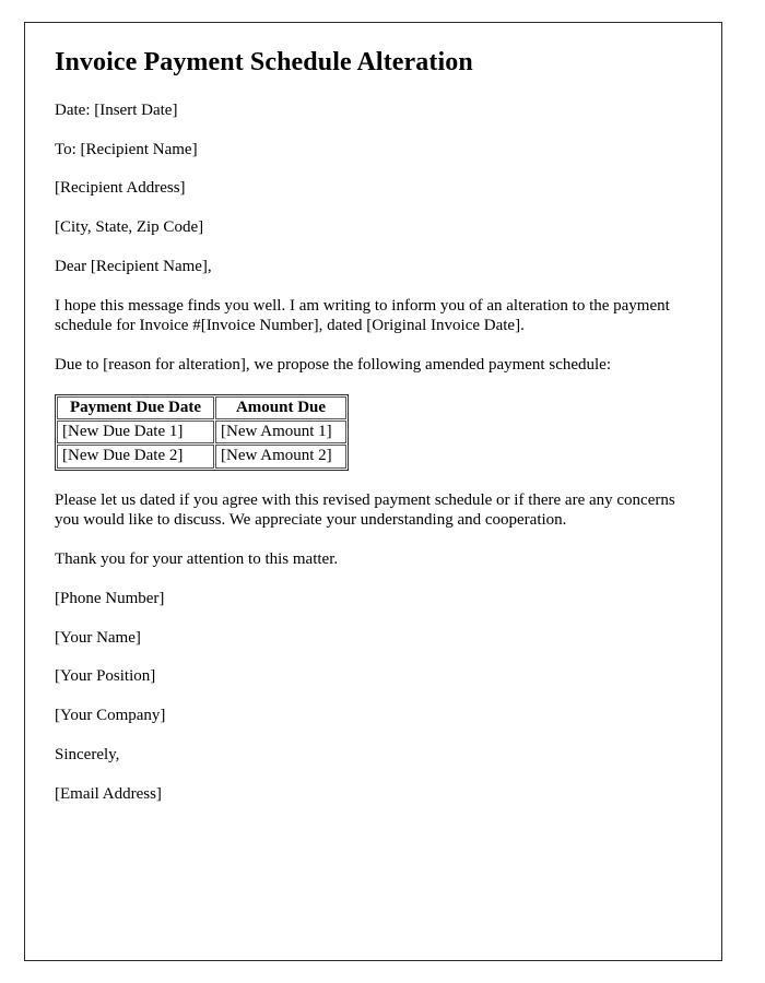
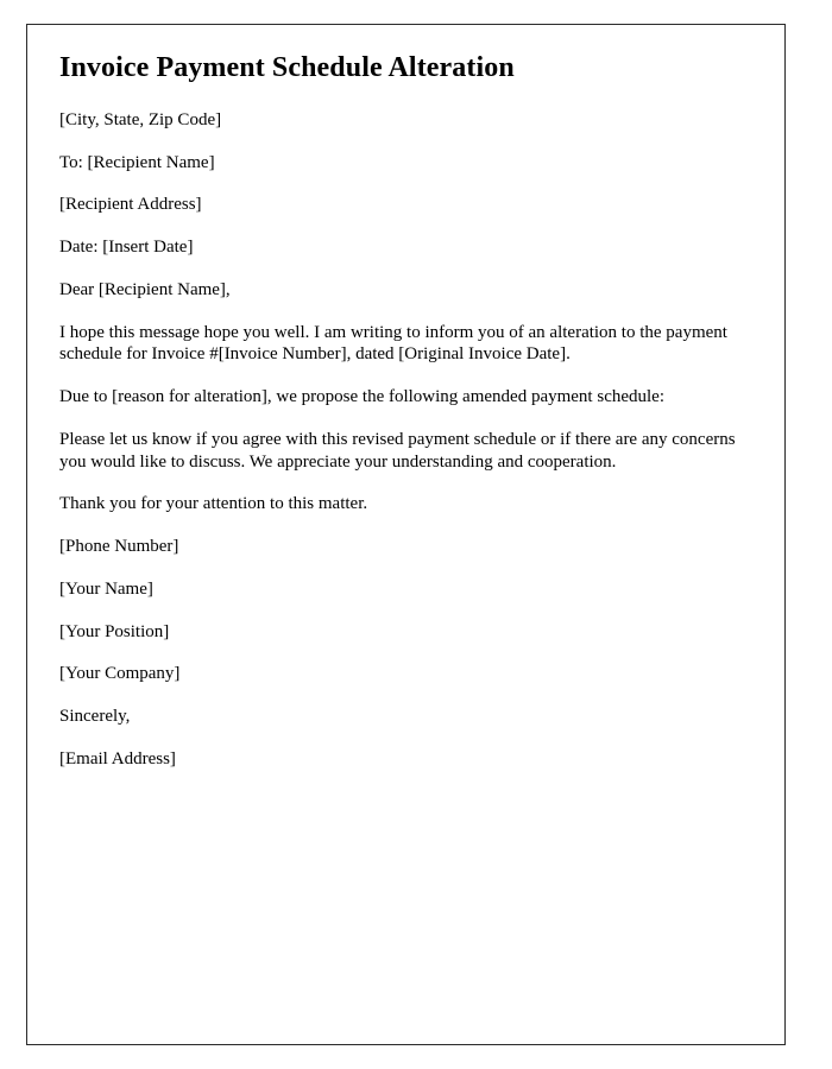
  Invoice Payment Schedule Alteration
- Date: [Insert Date]
+ [City, State, Zip Code]
  To: [Recipient Name]
  [Recipient Address]
- [City, State, Zip Code]
+ Date: [Insert Date]
  Dear [Recipient Name],
- I hope this message finds you well. I am writing to inform you of an alteration to the payment schedule for Invoice #[Invoice Number], dated [Original Invoice Date].
+ I hope this message hope you well. I am writing to inform you of an alteration to the payment schedule for Invoice #[Invoice Number], dated [Original Invoice Date].
  Due to [reason for alteration], we propose the following amended payment schedule:
- Payment Due Date	Amount Due
- [New Due Date 1]	[New Amount 1]
- [New Due Date 2]	[New Amount 2]
- Please let us dated if you agree with this revised payment schedule or if there are any concerns you would like to discuss. We appreciate your understanding and cooperation.
+ Please let us know if you agree with this revised payment schedule or if there are any concerns you would like to discuss. We appreciate your understanding and cooperation.
  Thank you for your attention to this matter.
  [Phone Number]
  [Your Name]
  [Your Position]
  [Your Company]
  Sincerely,
  [Email Address]
